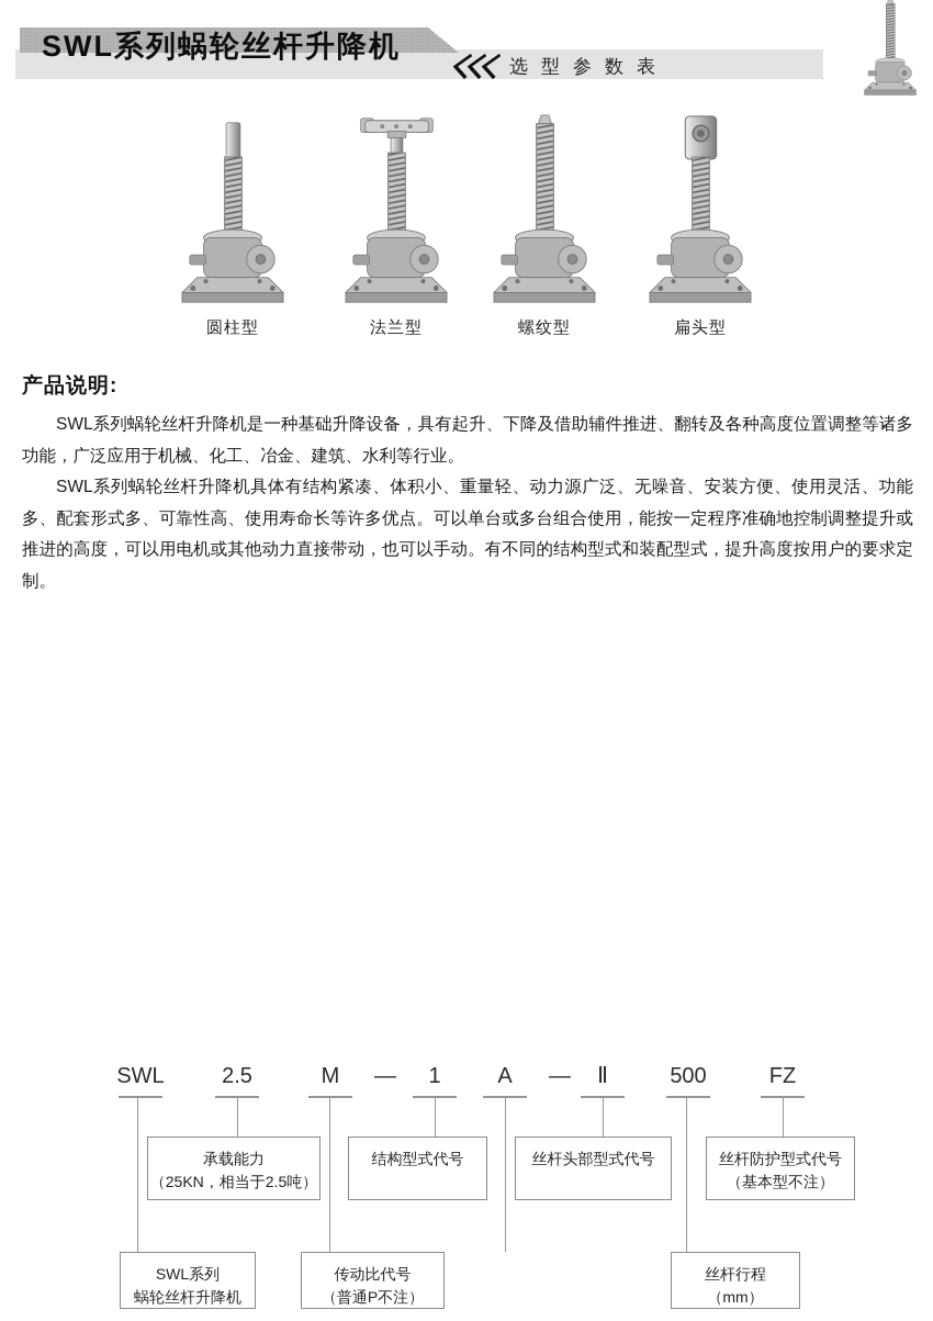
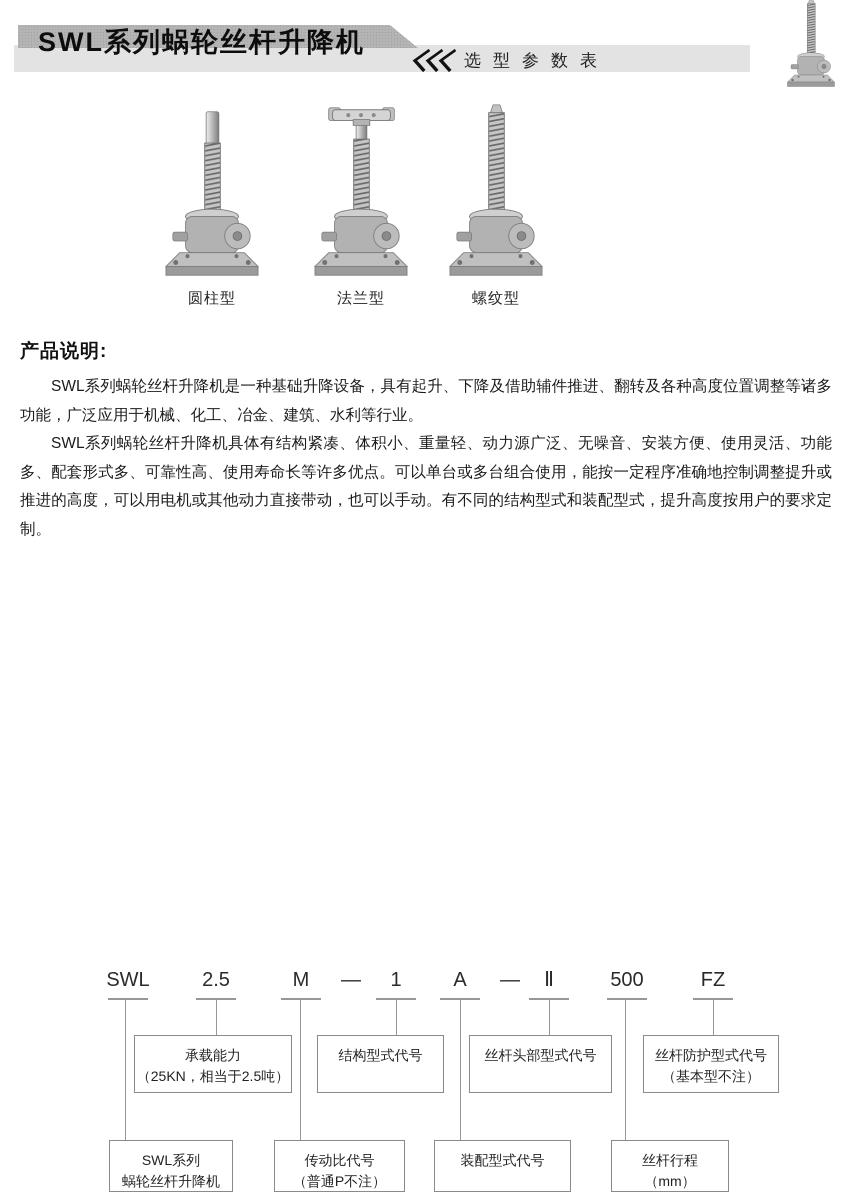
  SWL系列蜗轮丝杆升降机
  选型参数表
  圆柱型
  法兰型
  螺纹型
- 扁头型
  产品说明:
  SWL系列蜗轮丝杆升降机是一种基础升降设备，具有起升、下降及借助辅件推进、翻转及各种高度位置调整等诸多功能，广泛应用于机械、化工、冶金、建筑、水利等行业。
  SWL系列蜗轮丝杆升降机具体有结构紧凑、体积小、重量轻、动力源广泛、无噪音、安装方便、使用灵活、功能多、配套形式多、可靠性高、使用寿命长等许多优点。可以单台或多台组合使用，能按一定程序准确地控制调整提升或推进的高度，可以用电机或其他动力直接带动，也可以手动。有不同的结构型式和装配型式，提升高度按用户的要求定制。
  SWL
  2.5
  M
  —
  1
  A
  —
  Ⅱ
  500
  FZ
  承载能力
  （25KN，相当于2.5吨）
  结构型式代号
  丝杆头部型式代号
  丝杆防护型式代号
  （基本型不注）
  SWL系列
  蜗轮丝杆升降机
  传动比代号
  （普通P不注）
+ 装配型式代号
  丝杆行程
  （mm）
